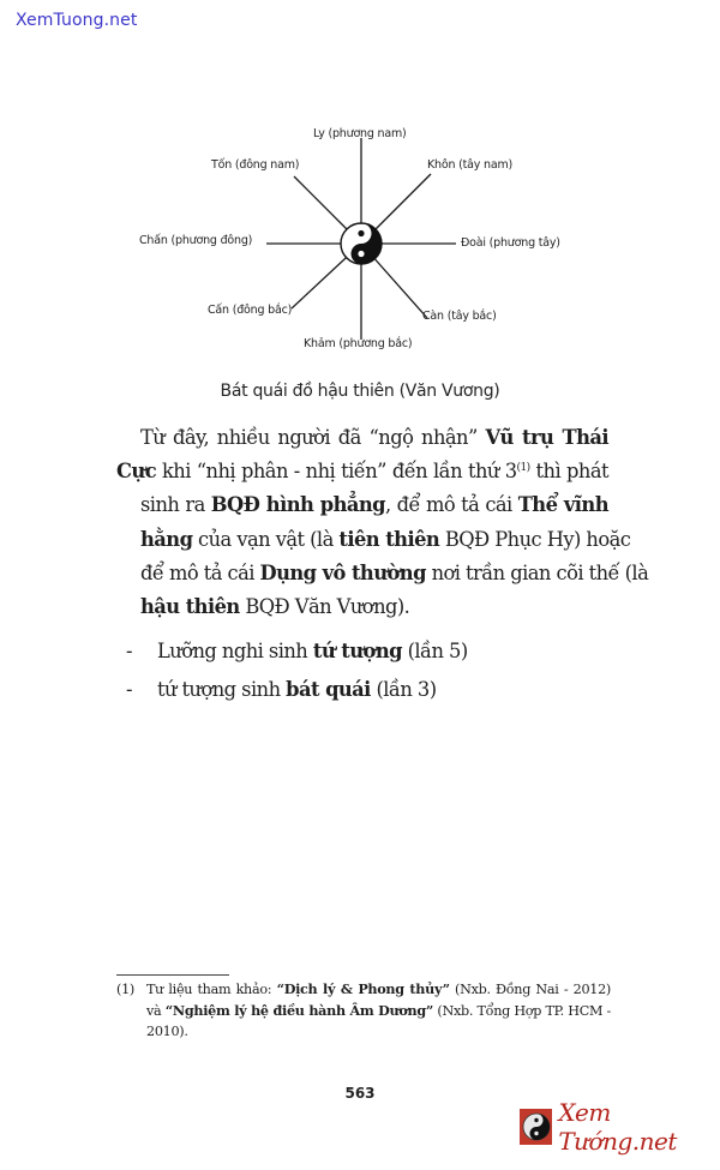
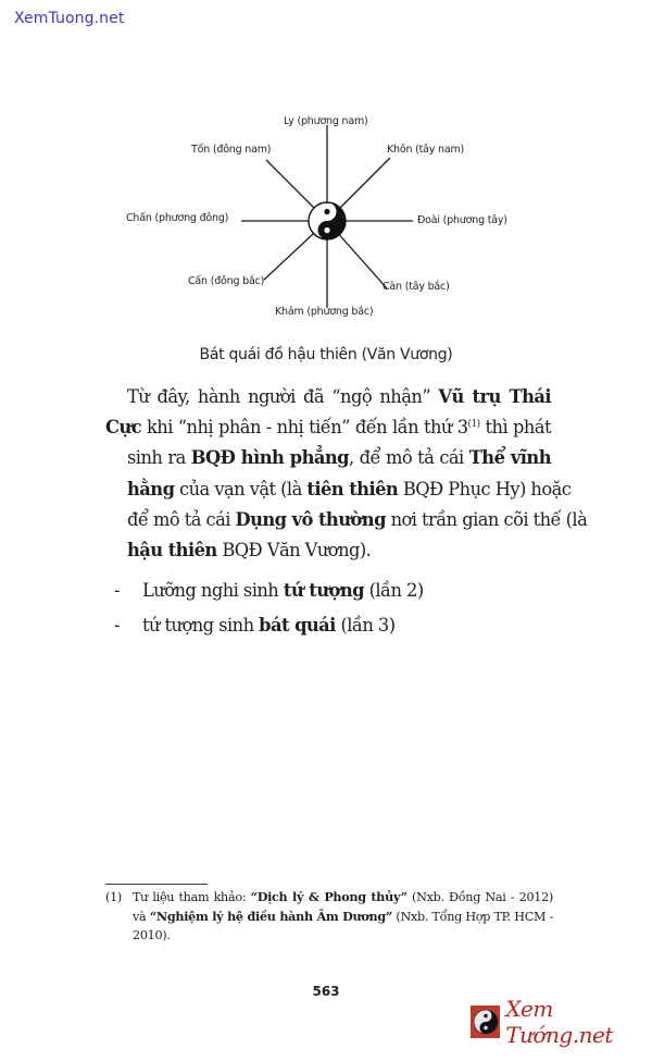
  XemTuong.net
  Ly (phương nam)
  Tốn (đông nam)
  Khôn (tây nam)
  Chấn (phương đông)
  Đoài (phương tây)
  Cấn (đông bắc)
  Càn (tây bắc)
  Khảm (phương bắc)
  Bát quái đồ hậu thiên (Văn Vương)
- Từ đây, nhiều người đã “ngộ nhận” Vũ trụ Thái
+ Từ đây, hành người đã “ngộ nhận” Vũ trụ Thái
  Cực khi “nhị phân - nhị tiến” đến lần thứ 3(1) thì phát
  sinh ra BQĐ hình phẳng, để mô tả cái Thể vĩnh
  hằng của vạn vật (là tiên thiên BQĐ Phục Hy) hoặc
  để mô tả cái Dụng vô thường nơi trần gian cõi thế (là
  hậu thiên BQĐ Văn Vương).
- - Lưỡng nghi sinh tứ tượng (lần 5)
+ - Lưỡng nghi sinh tứ tượng (lần 2)
  - tứ tượng sinh bát quái (lần 3)
  (1)
  Tư liệu tham khảo: “Dịch lý & Phong thủy” (Nxb. Đồng Nai - 2012) và “Nghiệm lý hệ điều hành Âm Dương” (Nxb. Tổng Hợp TP. HCM - 2010).
  563
  Xem Tướng.net
